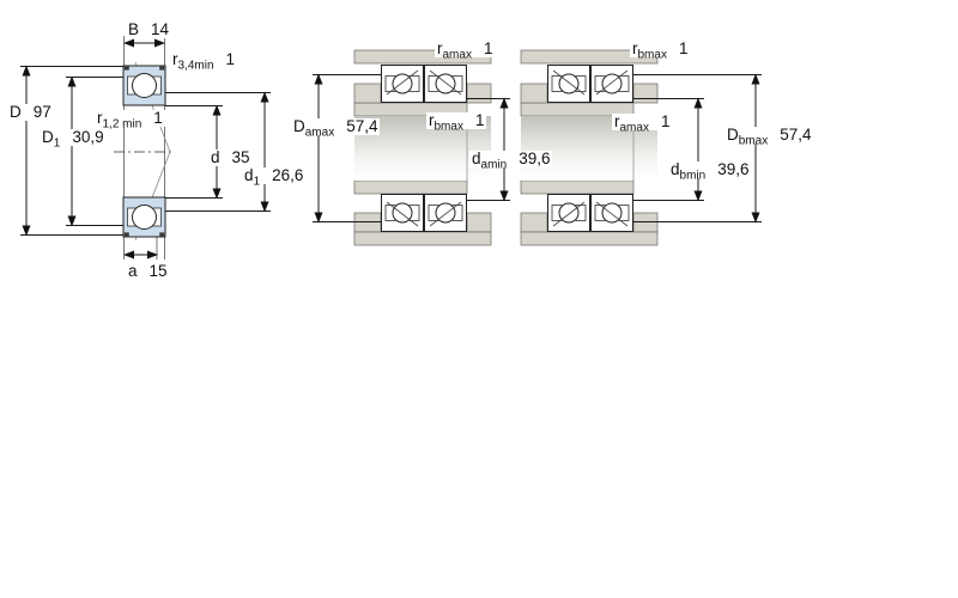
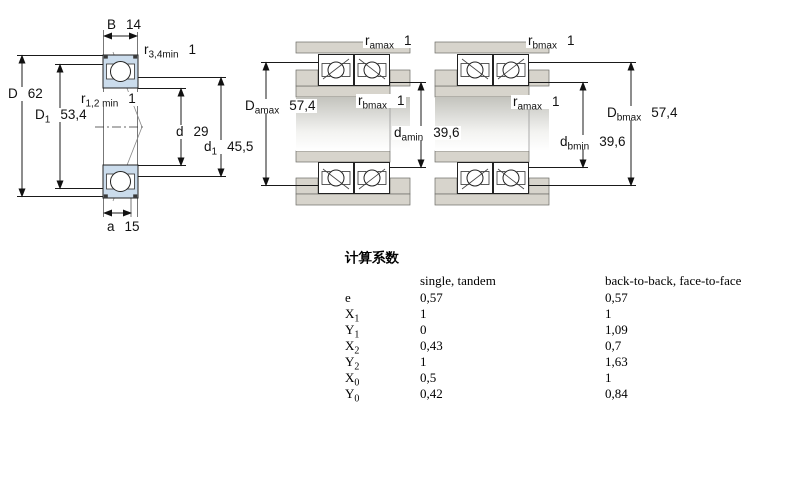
  B 14
  r3,4min1
- D 97
+ D 62
  r1,2 min1
- D130,9
+ D153,4
- d 35
+ d 29
- d126,6
+ d145,5
  a 15
  ramax1
  Damax57,4
  rbmax1
  damin39,6
  rbmax1
  ramax1
  dbmin39,6
  Dbmax57,4
+ 计算系数
+ single, tandem back-to-back, face-to-face
+ e 0,57 0,57
+ X11 1
+ Y10 1,09
+ X20,43 0,7
+ Y21 1,63
+ X00,5 1
+ Y00,42 0,84
